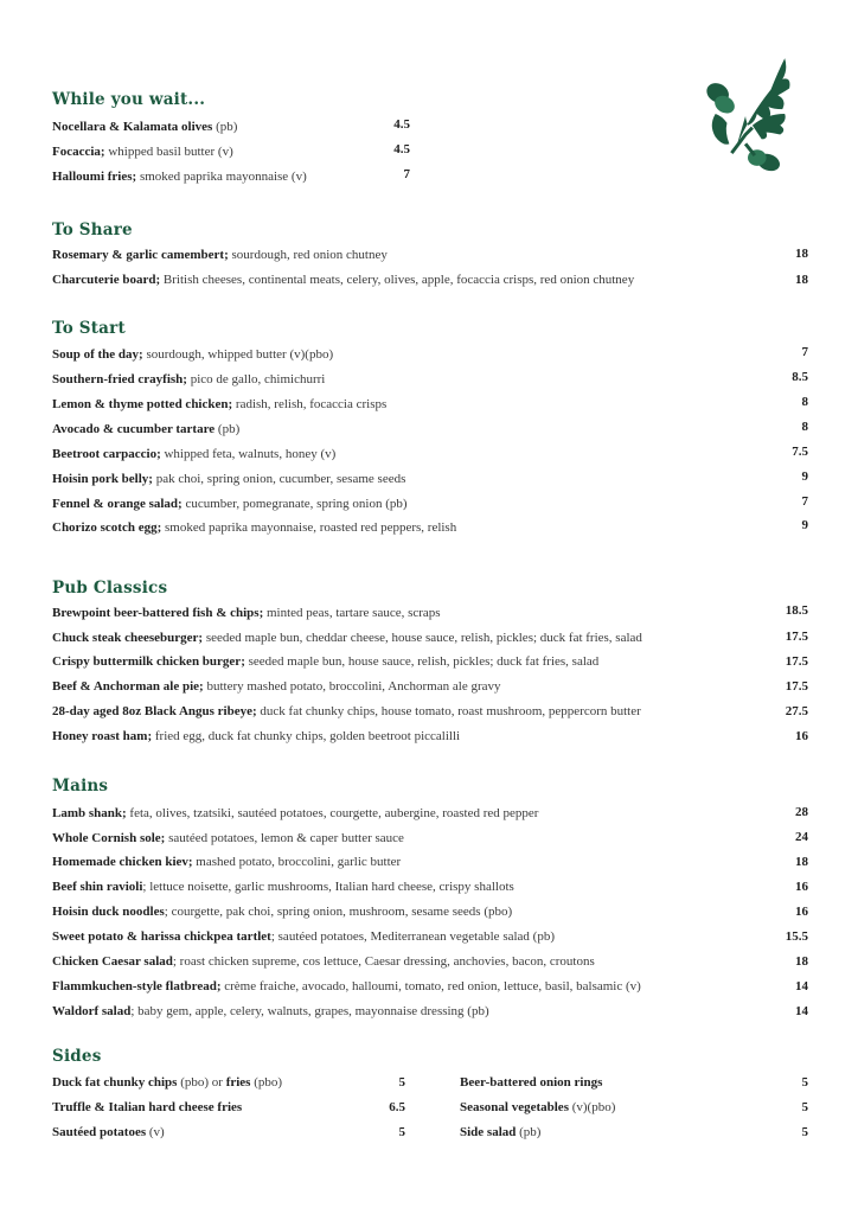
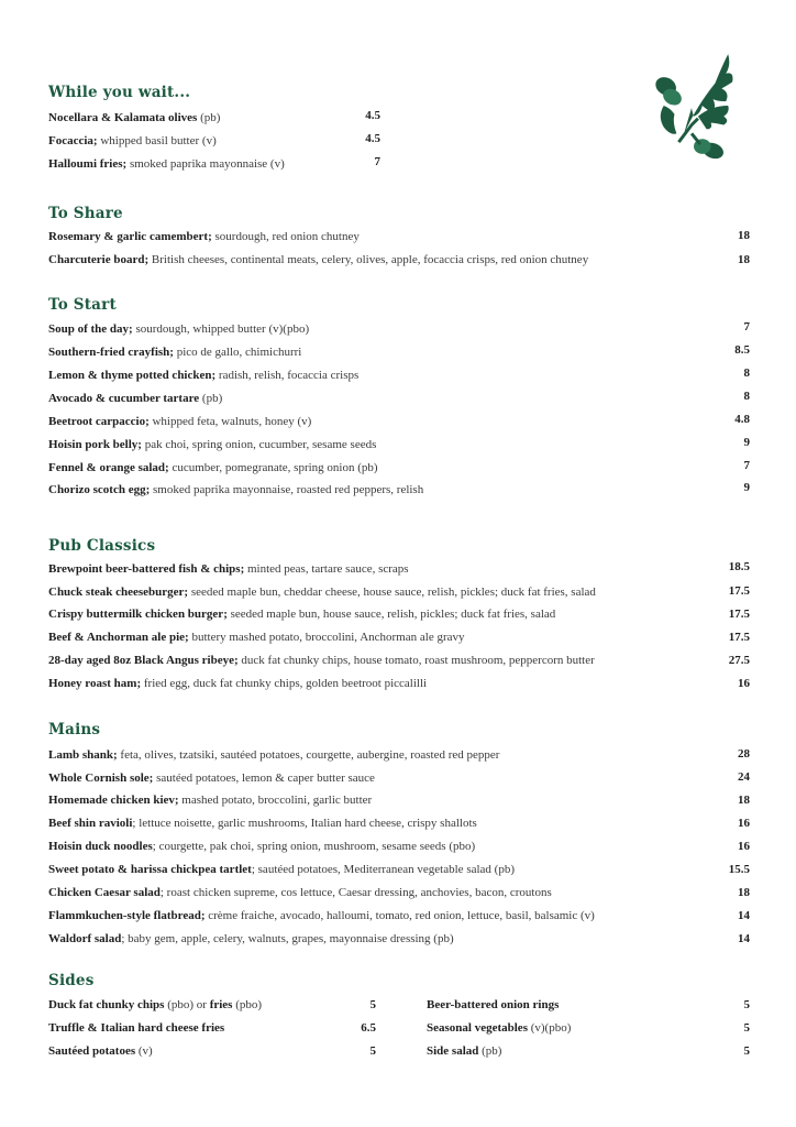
  While you wait...
  Nocellara & Kalamata olives (pb)
  4.5
  Focaccia; whipped basil butter (v)
  4.5
  Halloumi fries; smoked paprika mayonnaise (v)
  7
  To Share
  Rosemary & garlic camembert; sourdough, red onion chutney
  18
  Charcuterie board; British cheeses, continental meats, celery, olives, apple, focaccia crisps, red onion chutney
  18
  To Start
  Soup of the day; sourdough, whipped butter (v)(pbo)
  7
  Southern-fried crayfish; pico de gallo, chimichurri
  8.5
  Lemon & thyme potted chicken; radish, relish, focaccia crisps
  8
  Avocado & cucumber tartare (pb)
  8
  Beetroot carpaccio; whipped feta, walnuts, honey (v)
- 7.5
+ 4.8
  Hoisin pork belly; pak choi, spring onion, cucumber, sesame seeds
  9
  Fennel & orange salad; cucumber, pomegranate, spring onion (pb)
  7
  Chorizo scotch egg; smoked paprika mayonnaise, roasted red peppers, relish
  9
  Pub Classics
  Brewpoint beer-battered fish & chips; minted peas, tartare sauce, scraps
  18.5
  Chuck steak cheeseburger; seeded maple bun, cheddar cheese, house sauce, relish, pickles; duck fat fries, salad
  17.5
  Crispy buttermilk chicken burger; seeded maple bun, house sauce, relish, pickles; duck fat fries, salad
  17.5
  Beef & Anchorman ale pie; buttery mashed potato, broccolini, Anchorman ale gravy
  17.5
  28-day aged 8oz Black Angus ribeye; duck fat chunky chips, house tomato, roast mushroom, peppercorn butter
  27.5
  Honey roast ham; fried egg, duck fat chunky chips, golden beetroot piccalilli
  16
  Mains
  Lamb shank; feta, olives, tzatsiki, sautéed potatoes, courgette, aubergine, roasted red pepper
  28
  Whole Cornish sole; sautéed potatoes, lemon & caper butter sauce
  24
  Homemade chicken kiev; mashed potato, broccolini, garlic butter
  18
  Beef shin ravioli; lettuce noisette, garlic mushrooms, Italian hard cheese, crispy shallots
  16
  Hoisin duck noodles; courgette, pak choi, spring onion, mushroom, sesame seeds (pbo)
  16
  Sweet potato & harissa chickpea tartlet; sautéed potatoes, Mediterranean vegetable salad (pb)
  15.5
  Chicken Caesar salad; roast chicken supreme, cos lettuce, Caesar dressing, anchovies, bacon, croutons
  18
  Flammkuchen-style flatbread; crème fraiche, avocado, halloumi, tomato, red onion, lettuce, basil, balsamic (v)
  14
  Waldorf salad; baby gem, apple, celery, walnuts, grapes, mayonnaise dressing (pb)
  14
  Sides
  Duck fat chunky chips (pbo) or fries (pbo)
  5
  Truffle & Italian hard cheese fries
  6.5
  Sautéed potatoes (v)
  5
  Beer-battered onion rings
  5
  Seasonal vegetables (v)(pbo)
  5
  Side salad (pb)
  5
